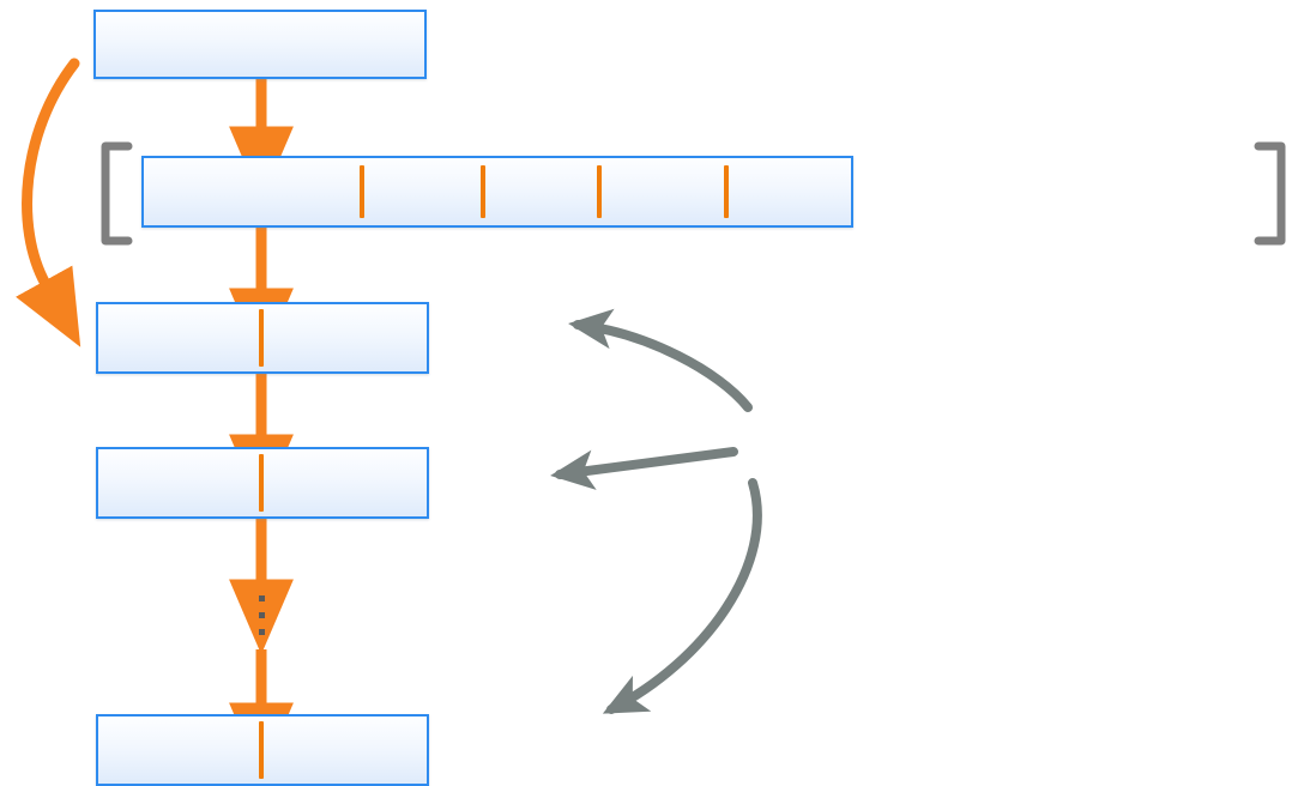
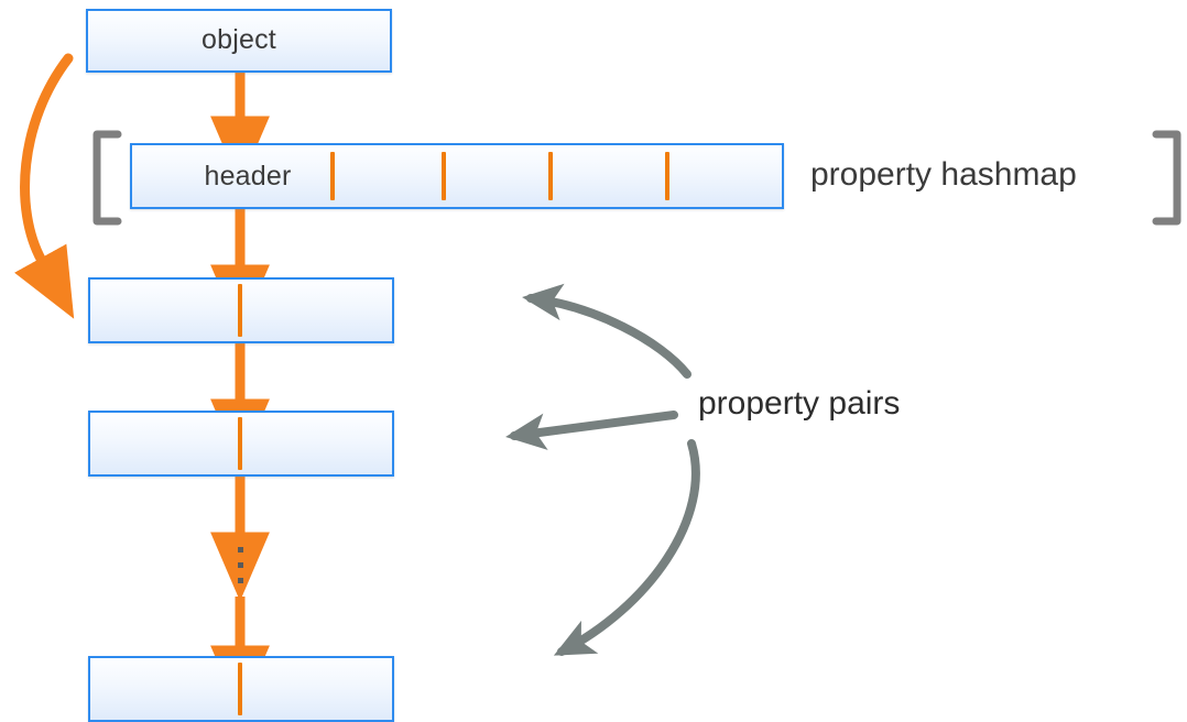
+ object
+ header
+ property hashmap
+ property pairs
